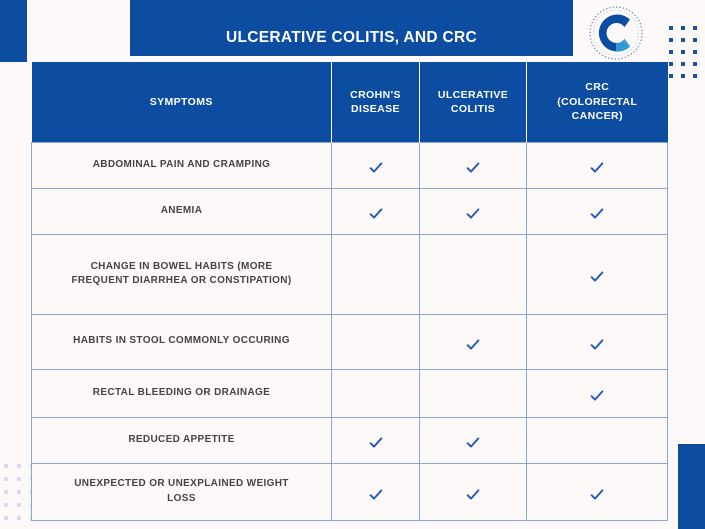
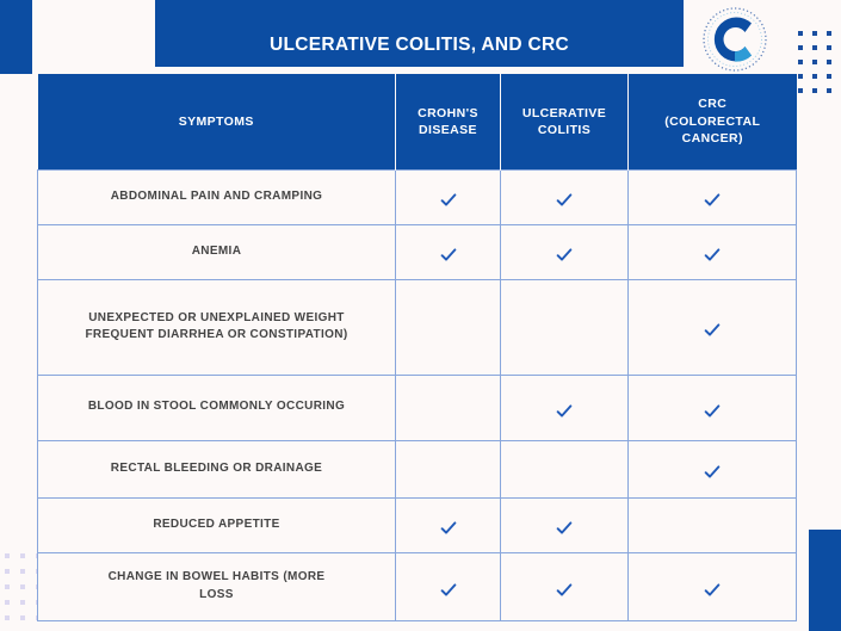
  ULCERATIVE COLITIS, AND CRC
  SYMPTOMS	CROHN'SDISEASE	ULCERATIVECOLITIS	CRC(COLORECTALCANCER)
  ABDOMINAL PAIN AND CRAMPING
  ANEMIA
- CHANGE IN BOWEL HABITS (MOREFREQUENT DIARRHEA OR CONSTIPATION)
+ UNEXPECTED OR UNEXPLAINED WEIGHTFREQUENT DIARRHEA OR CONSTIPATION)
- HABITS IN STOOL COMMONLY OCCURING
+ BLOOD IN STOOL COMMONLY OCCURING
  RECTAL BLEEDING OR DRAINAGE
  REDUCED APPETITE
- UNEXPECTED OR UNEXPLAINED WEIGHTLOSS
+ CHANGE IN BOWEL HABITS (MORELOSS
